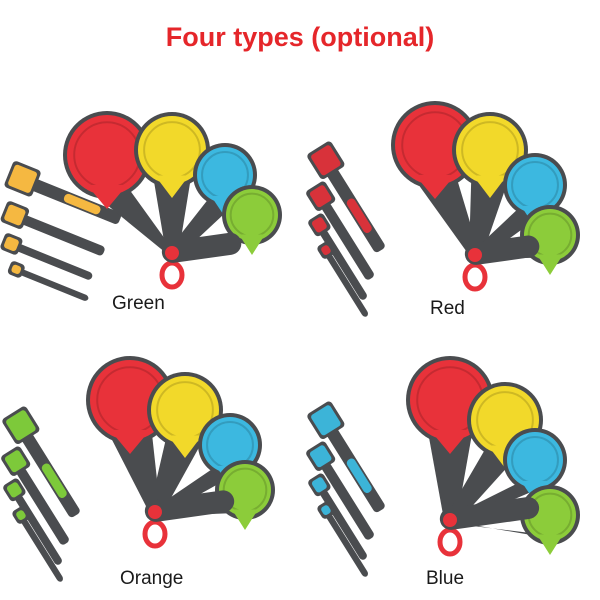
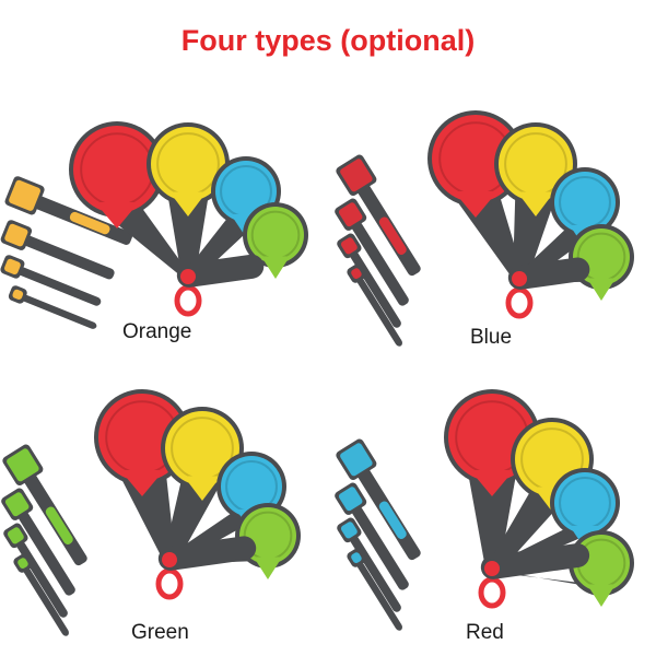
  Four types (optional)
- Green
+ Orange
- Red
+ Blue
- Orange
+ Green
- Blue
+ Red
